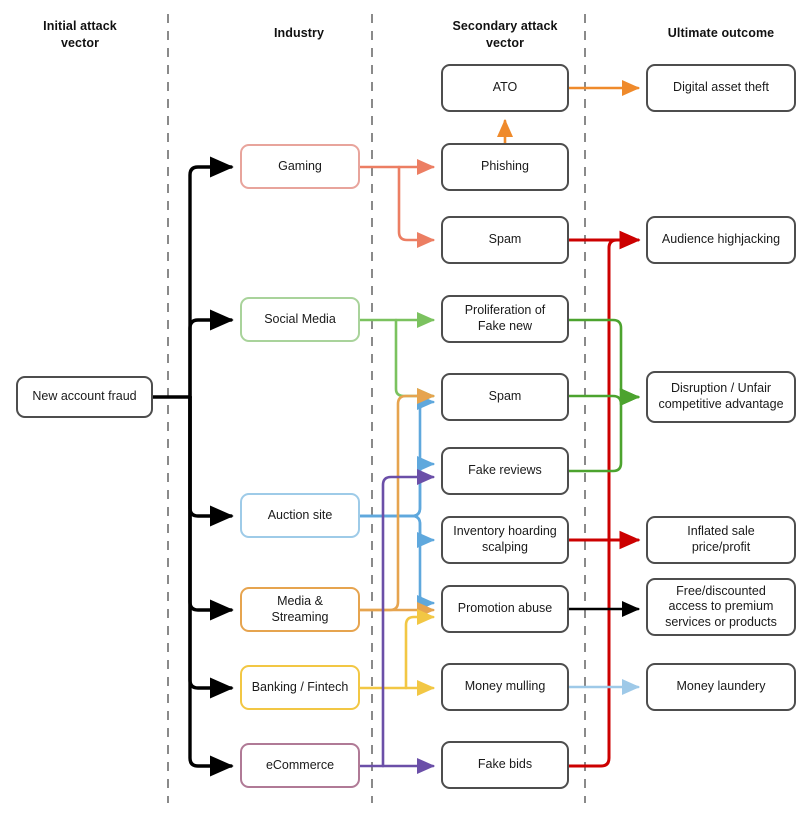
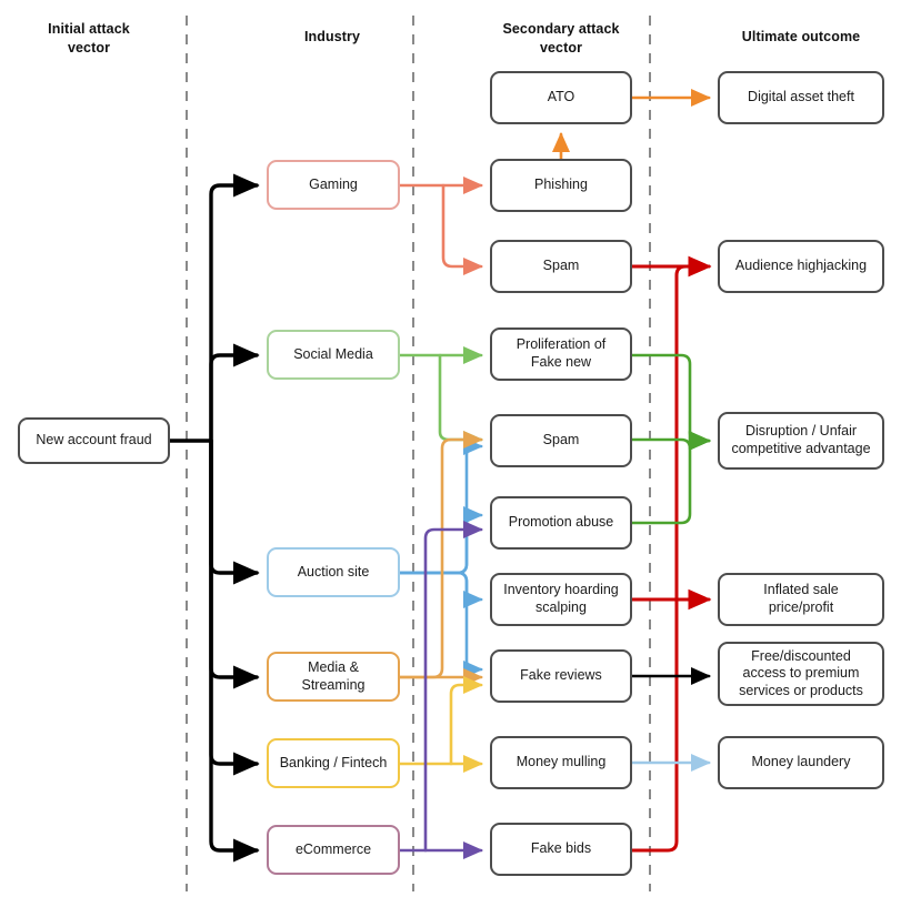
  Initial attack
  vector
  Industry
  Secondary attack
  vector
  Ultimate outcome
  New account fraud
  Gaming
  Social Media
  Auction site
  Media & Streaming
  Banking / Fintech
  eCommerce
  ATO
  Phishing
  Spam
  Proliferation of
  Fake new
  Spam
- Fake reviews
+ Promotion abuse
  Inventory hoarding
  scalping
- Promotion abuse
+ Fake reviews
  Money mulling
  Fake bids
  Digital asset theft
  Audience highjacking
  Disruption / Unfair
  competitive advantage
  Inflated sale
  price/profit
  Free/discounted
  access to premium
  services or products
  Money laundery
